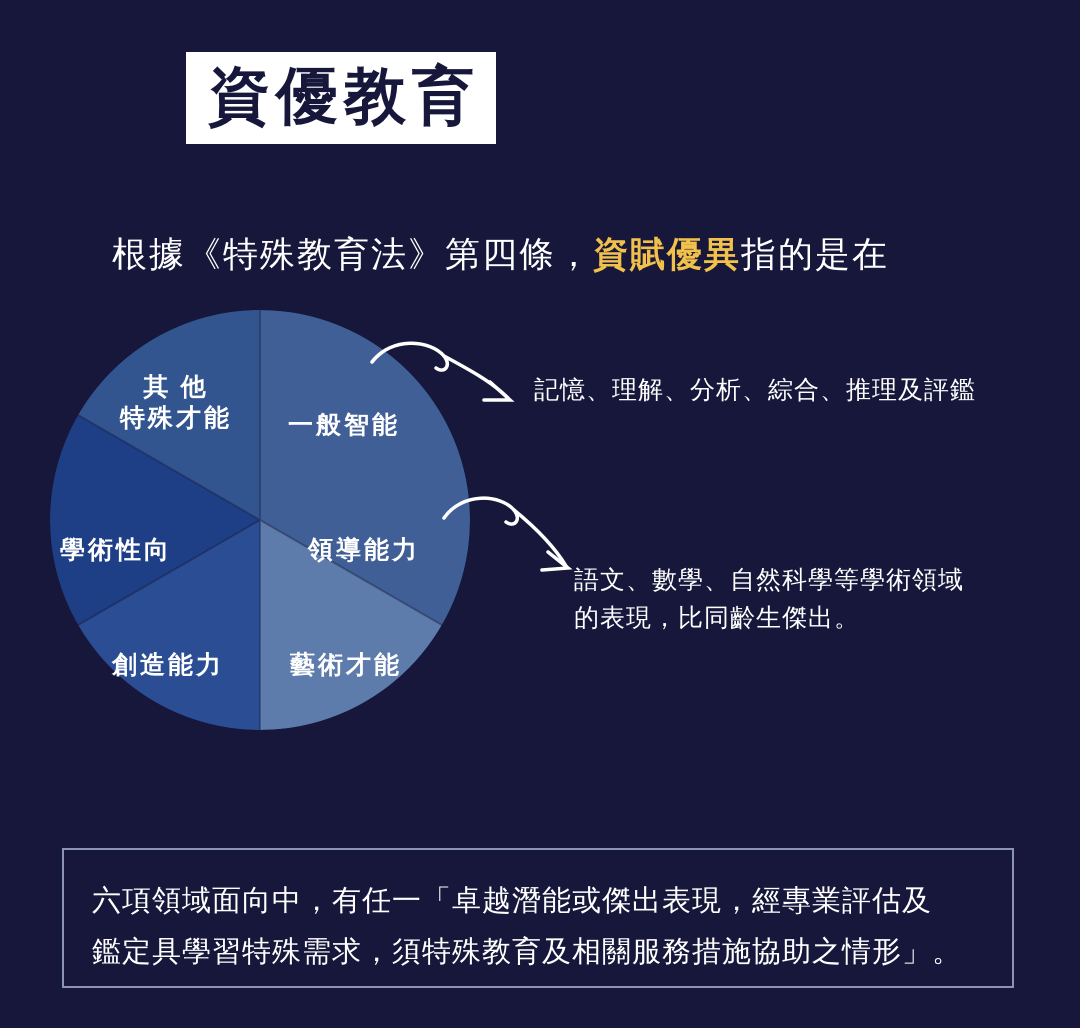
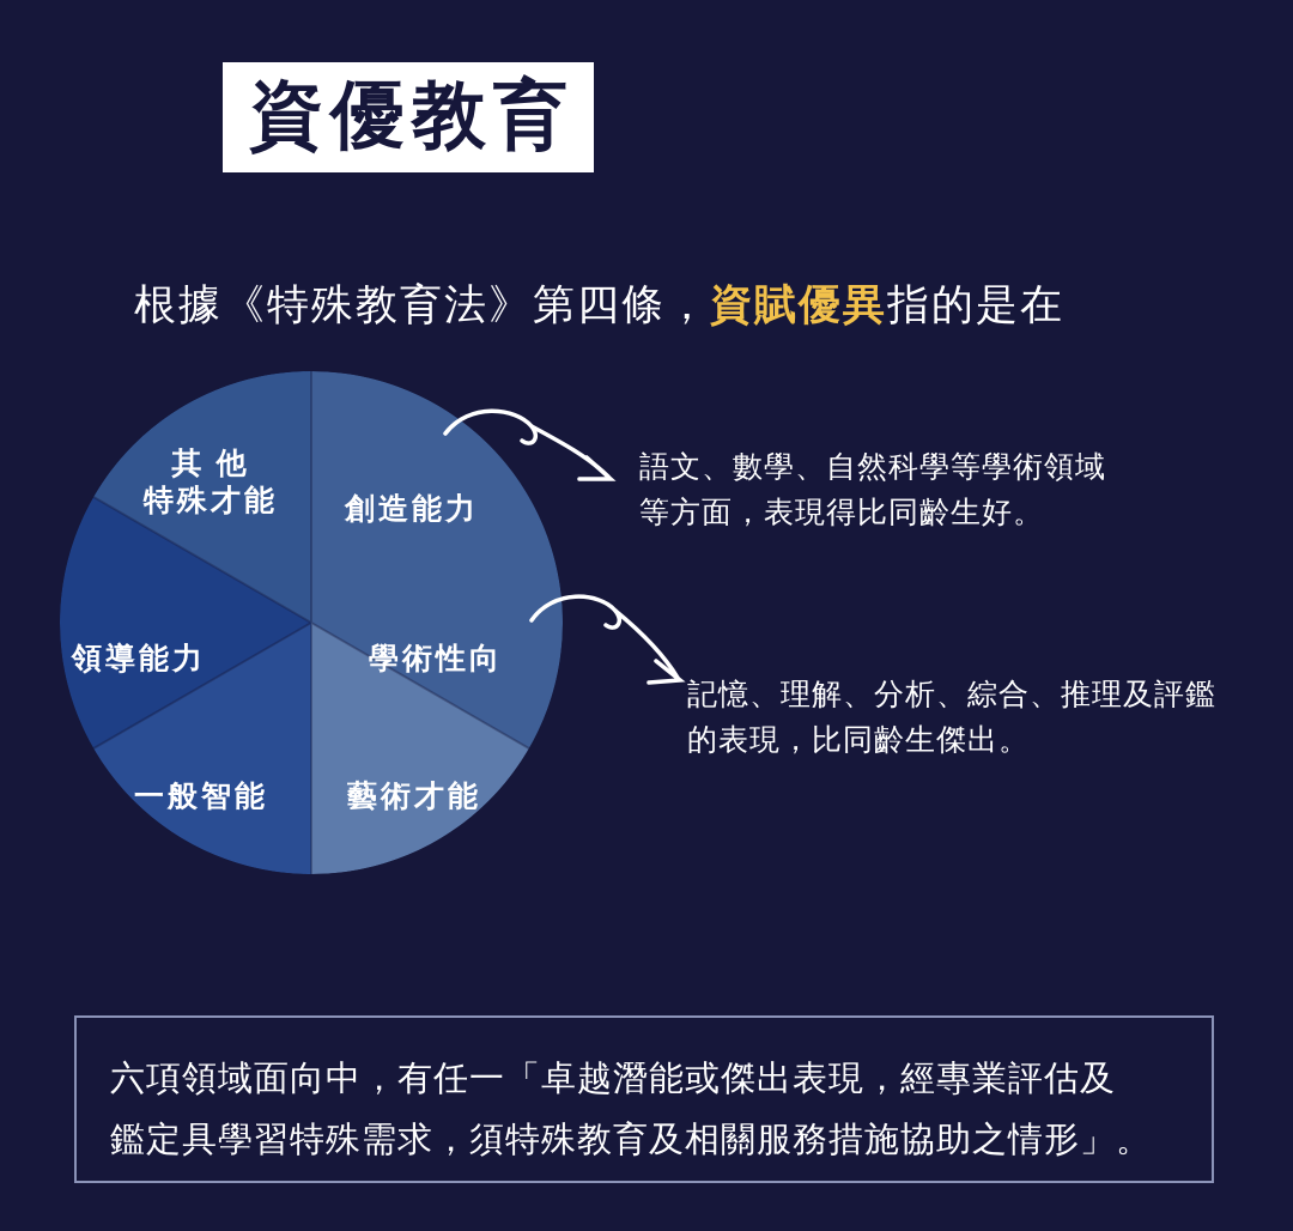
  資優教育
  根據《特殊教育法》第四條，資賦優異指的是在
- 一般智能
+ 創造能力
- 領導能力
+ 學術性向
  藝術才能
- 創造能力
+ 一般智能
- 學術性向
+ 領導能力
  其 他
  特殊才能
- 記憶、理解、分析、綜合、推理及評鑑
+ 語文、數學、自然科學等學術領域
+ 等方面，表現得比同齡生好。
- 語文、數學、自然科學等學術領域
+ 記憶、理解、分析、綜合、推理及評鑑
  的表現，比同齡生傑出。
  六項領域面向中，有任一「卓越潛能或傑出表現，經專業評估及
  鑑定具學習特殊需求，須特殊教育及相關服務措施協助之情形」。
